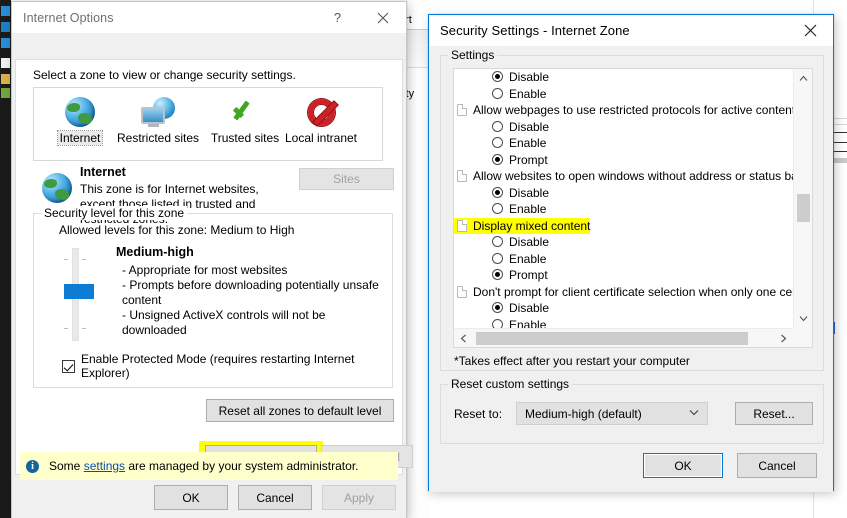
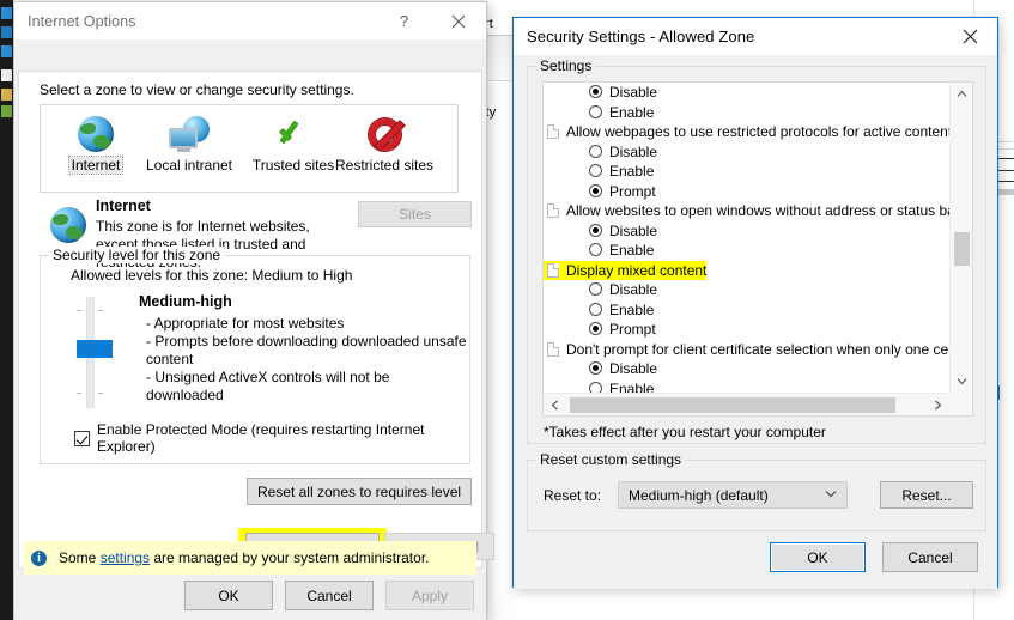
  Internet Options
  ?
  Select a zone to view or change security settings.
  Internet
- Restricted sites
+ Local intranet
  Trusted sites
- Local intranet
+ Restricted sites
  Internet
  This zone is for Internet websites, except those listed in trusted and
  Sites
  Security level for this zone
  Allowed levels for this zone: Medium to High
  Medium-high
  - Appropriate for most websites
- - Prompts before downloading potentially unsafe content
+ - Prompts before downloading downloaded unsafe content
  - Unsigned ActiveX controls will not be downloaded
  Enable Protected Mode (requires restarting Internet Explorer)
- Reset all zones to default level
+ Reset all zones to requires level
  i
  Some settings are managed by your system administrator.
  OK
  Cancel
  Apply
- Security Settings - Internet Zone
+ Security Settings - Allowed Zone
  Settings
  Disable
  Enable
  Allow webpages to use restricted protocols for active conten
  Disable
  Enable
  Prompt
  Allow websites to open windows without address or status b
  Disable
  Enable
  Display mixed content
  Disable
  Enable
  Prompt
  Don't prompt for client certificate selection when only one ce
  Disable
  Enable
  *Takes effect after you restart your computer
  Reset custom settings
  Reset to:
  Medium-high (default)
  Reset...
  OK
  Cancel
